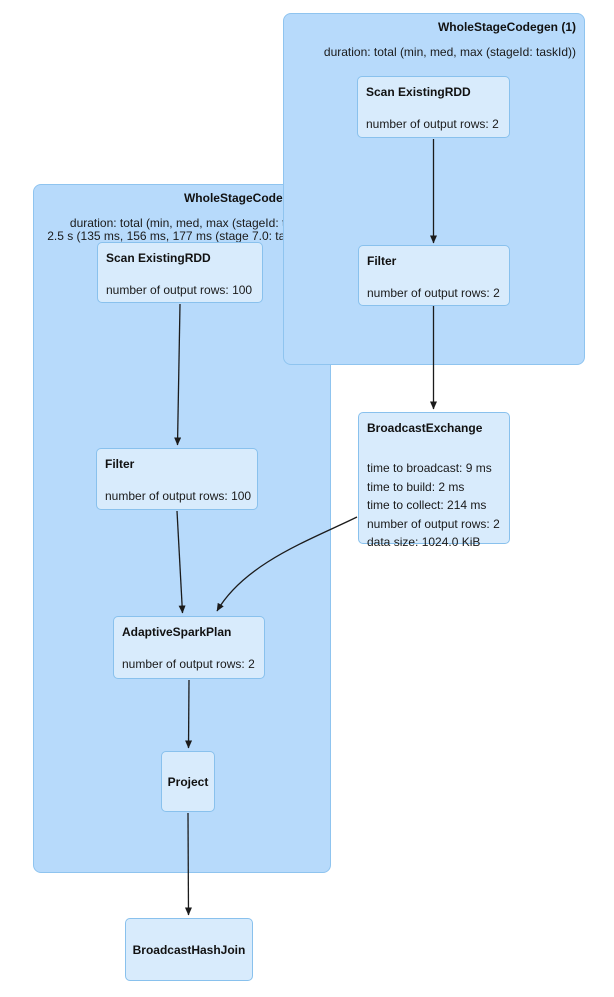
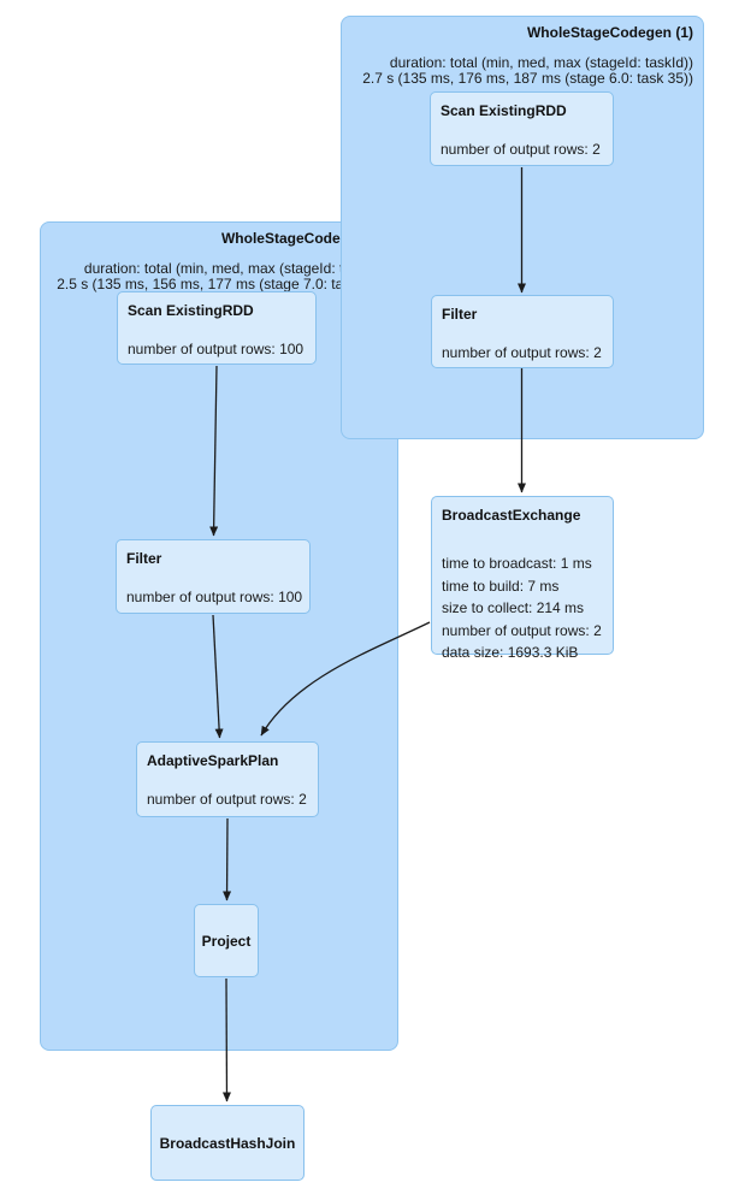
  WholeStageCode
  duration: total (min, med, max (stageId:
  2.5 s (135 ms, 156 ms, 177 ms (stage 7.0: ta
  WholeStageCodegen (1)
  duration: total (min, med, max (stageId: taskId))
+ 2.7 s (135 ms, 176 ms, 187 ms (stage 6.0: task 35))
  Scan ExistingRDD
  number of output rows: 2
  Filter
  number of output rows: 2
  BroadcastExchange
- time to broadcast: 9 ms
+ time to broadcast: 1 ms
- time to build: 2 ms
+ time to build: 7 ms
- time to collect: 214 ms
+ size to collect: 214 ms
  number of output rows: 2
- data size: 1024.0 KiB
+ data size: 1693.3 KiB
  Scan ExistingRDD
  number of output rows: 100
  Filter
  number of output rows: 100
  AdaptiveSparkPlan
  number of output rows: 2
  Project
  BroadcastHashJoin
